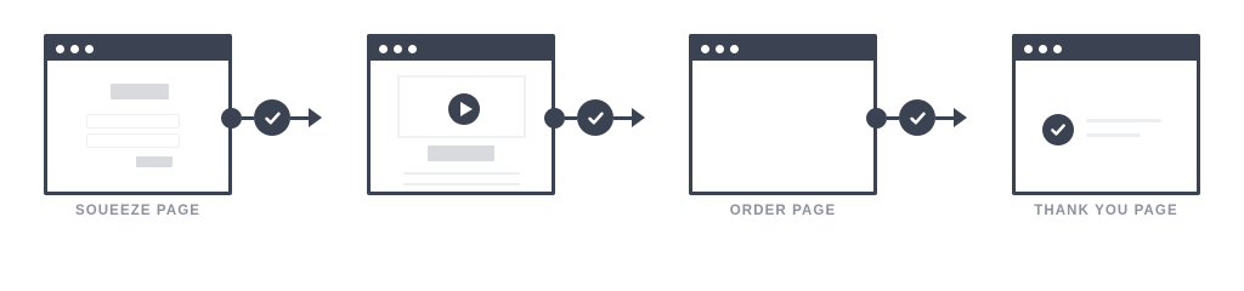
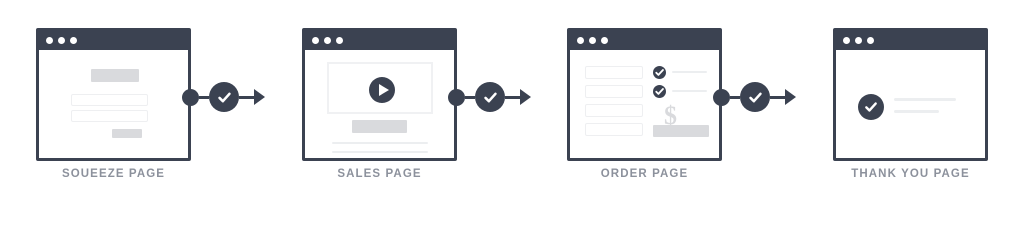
  SOUEEZE PAGE
+ SALES PAGE
+ $
  ORDER PAGE
  THANK YOU PAGE
